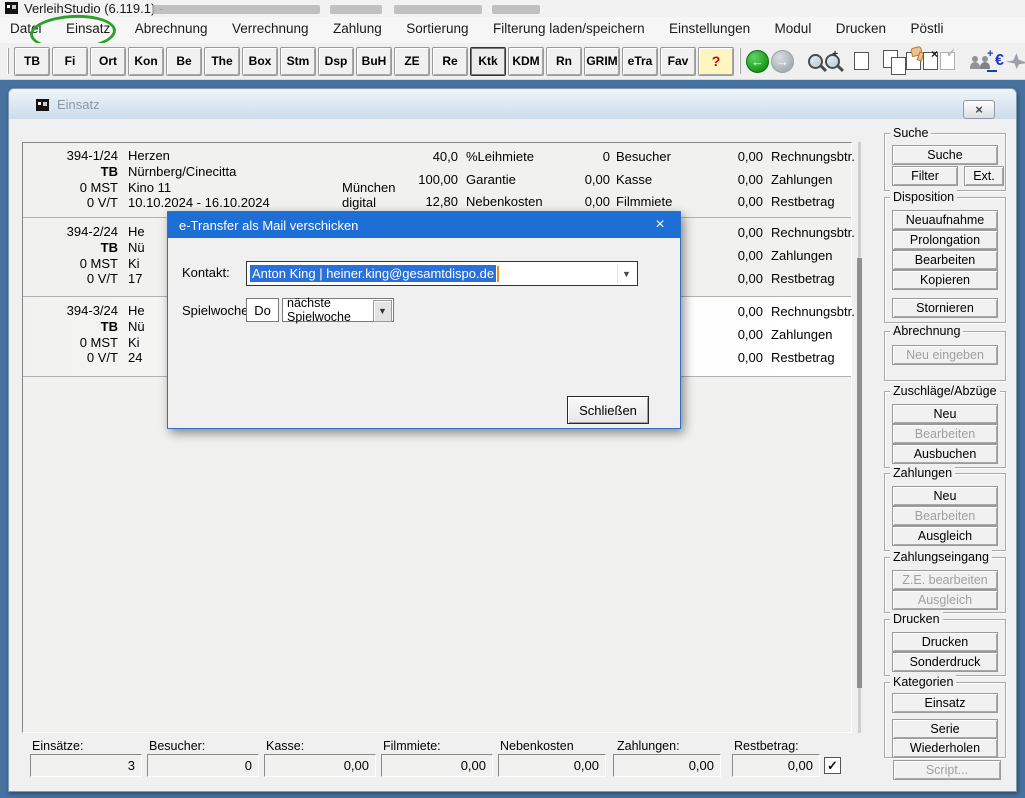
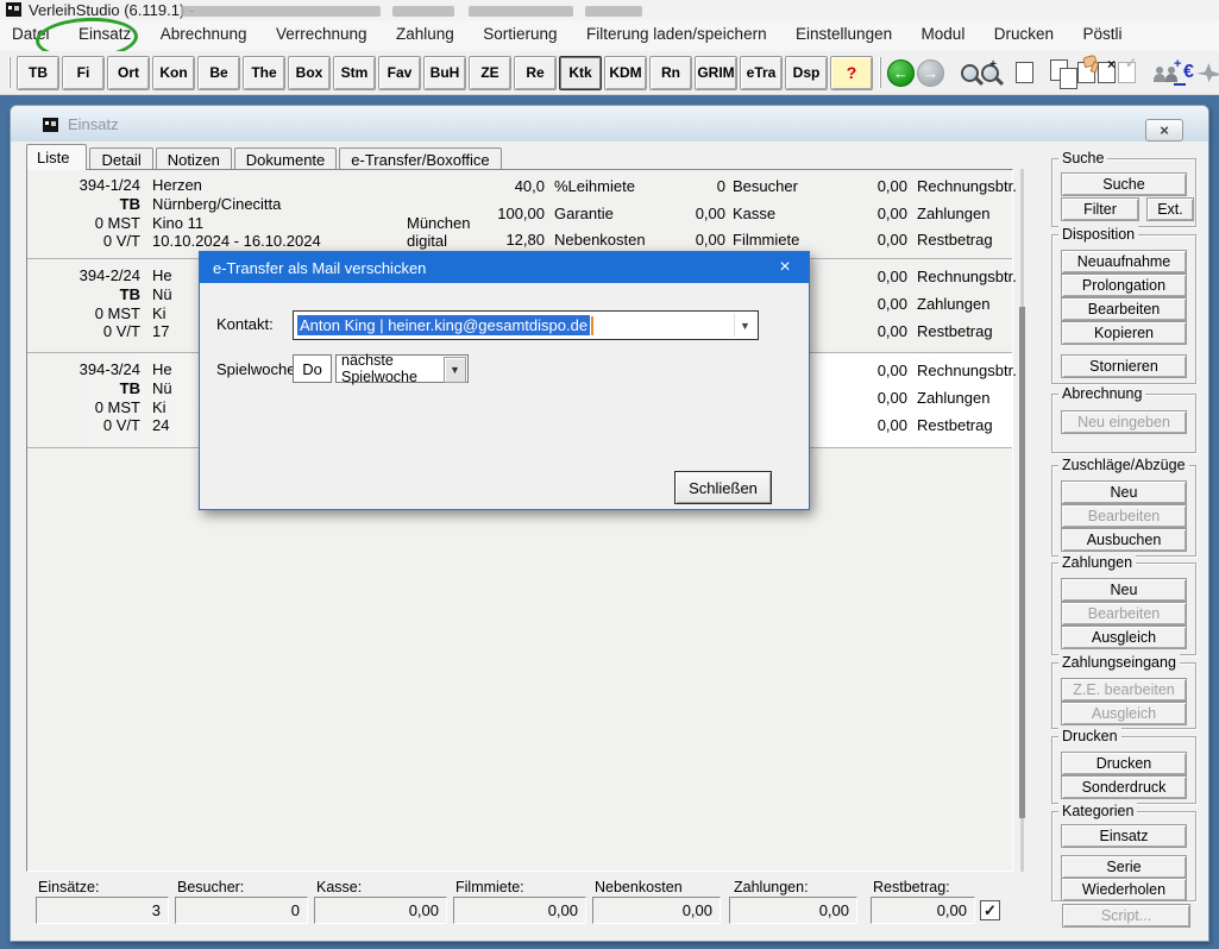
  VerleihStudio (6.119.1) -
  Datei Einsatz Abrechnung Verrechnung Zahlung Sortierung Filterung laden/speichern Einstellungen Modul Drucken Pöstli
  TB
  Fi
  Ort
  Kon
  Be
  The
  Box
  Stm
- Dsp
+ Fav
  BuH
  ZE
  Re
  Ktk
  KDM
  Rn
  GRIM
  eTra
- Fav
+ Dsp
  ?
  ←
  →
  +
  ×
  ✓
  +
  €
  Einsatz
  ×
+ Liste
+ Detail
+ Notizen
+ Dokumente
+ e-Transfer/Boxoffice
  394-1/24
  TB
  0 MST
  0 V/T
  Herzen
  Nürnberg/Cinecitta
  Kino 11
  10.10.2024 - 16.10.2024
  München
  digital
  40,0
  100,00
  12,80
  %Leihmiete
  Garantie
  Nebenkosten
  0
  0,00
  0,00
  Besucher
  Kasse
  Filmmiete
  0,00
  0,00
  0,00
  Rechnungsbtr.
  Zahlungen
  Restbetrag
  394-2/24
  TB
  0 MST
  0 V/T
  He
  Nü
  Ki
  17
  0,00
  0,00
  0,00
  Rechnungsbtr.
  Zahlungen
  Restbetrag
  394-3/24
  TB
  0 MST
  0 V/T
  He
  Nü
  Ki
  24
  0,00
  0,00
  0,00
  Rechnungsbtr.
  Zahlungen
  Restbetrag
  Suche
  Suche
  Filter
  Ext.
  Disposition
  Neuaufnahme
  Prolongation
  Bearbeiten
  Kopieren
  Stornieren
  Abrechnung
  Neu eingeben
  Zuschläge/Abzüge
  Neu
  Bearbeiten
  Ausbuchen
  Zahlungen
  Neu
  Bearbeiten
  Ausgleich
  Zahlungseingang
  Z.E. bearbeiten
  Ausgleich
  Drucken
  Drucken
  Sonderdruck
  Kategorien
  Einsatz
  Serie
  Wiederholen
  Script...
  Einsätze:
  Besucher:
  Kasse:
  Filmmiete:
  Nebenkosten
  Zahlungen:
  Restbetrag:
  3
  0
  0,00
  0,00
  0,00
  0,00
  0,00
  ✓
  e-Transfer als Mail verschicken
  ×
  Kontakt:
  Anton King | heiner.king@gesamtdispo.de
  ▼
  Spielwoche
  Do
  nächste Spielwoche
  ▼
  Schließen
